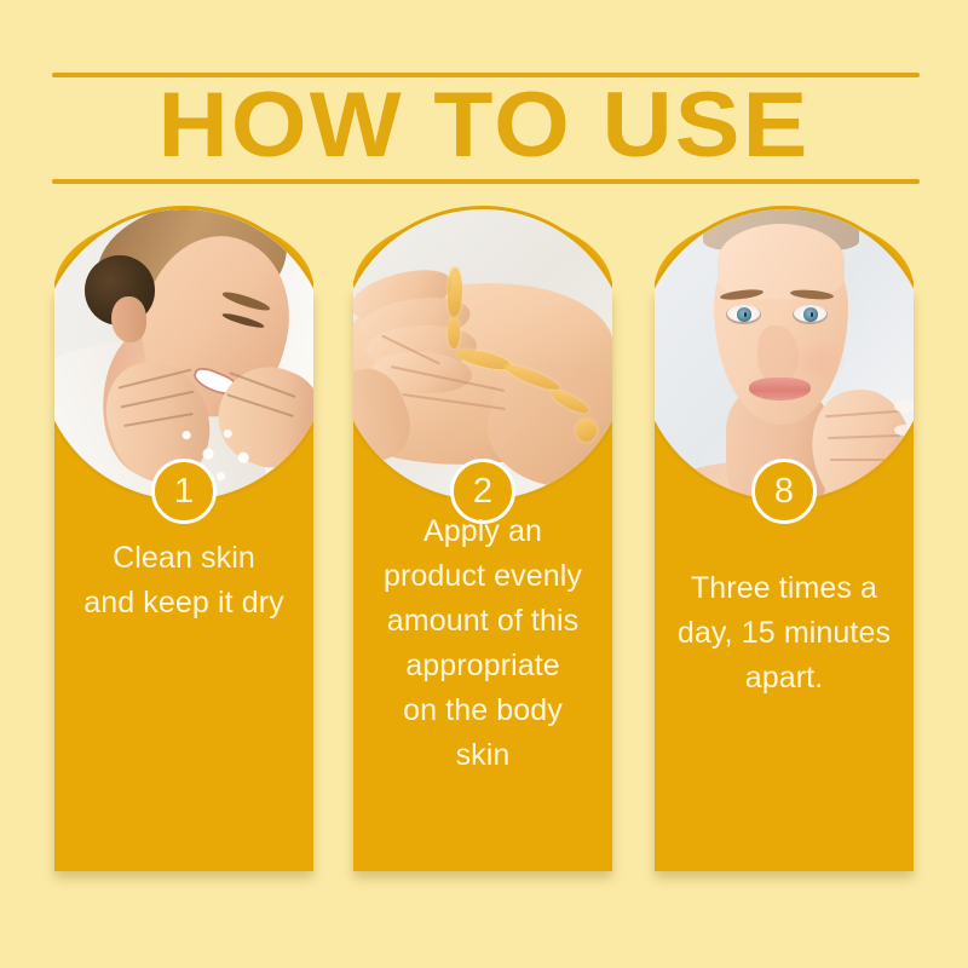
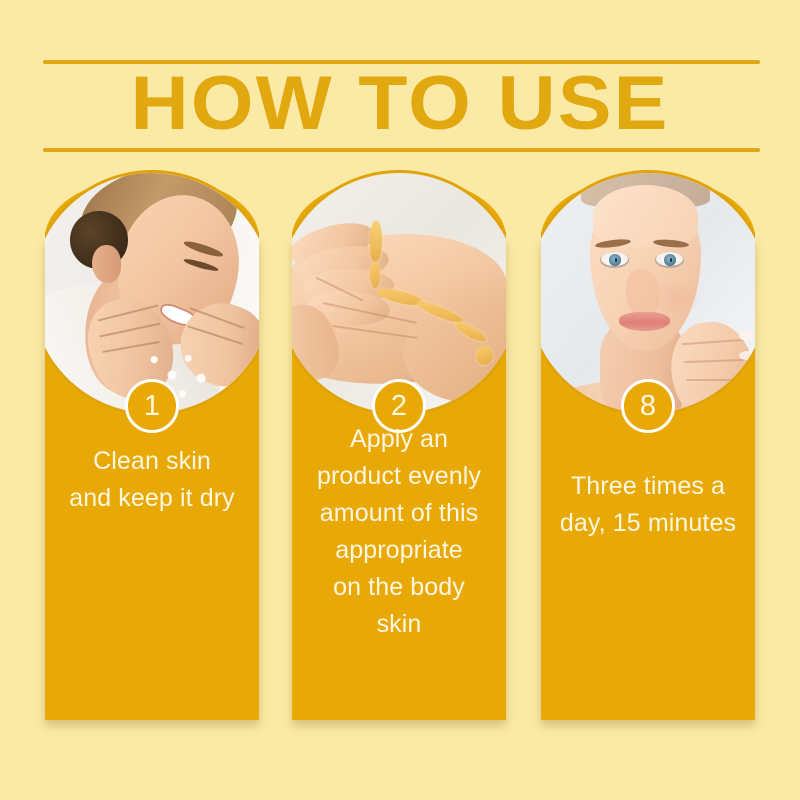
  HOW TO USE
  1
  Clean skin
  and keep it dry
  2
  Apply an
  product evenly
  amount of this
  appropriate
  on the body
  skin
  8
  Three times a
  day, 15 minutes
- apart.
